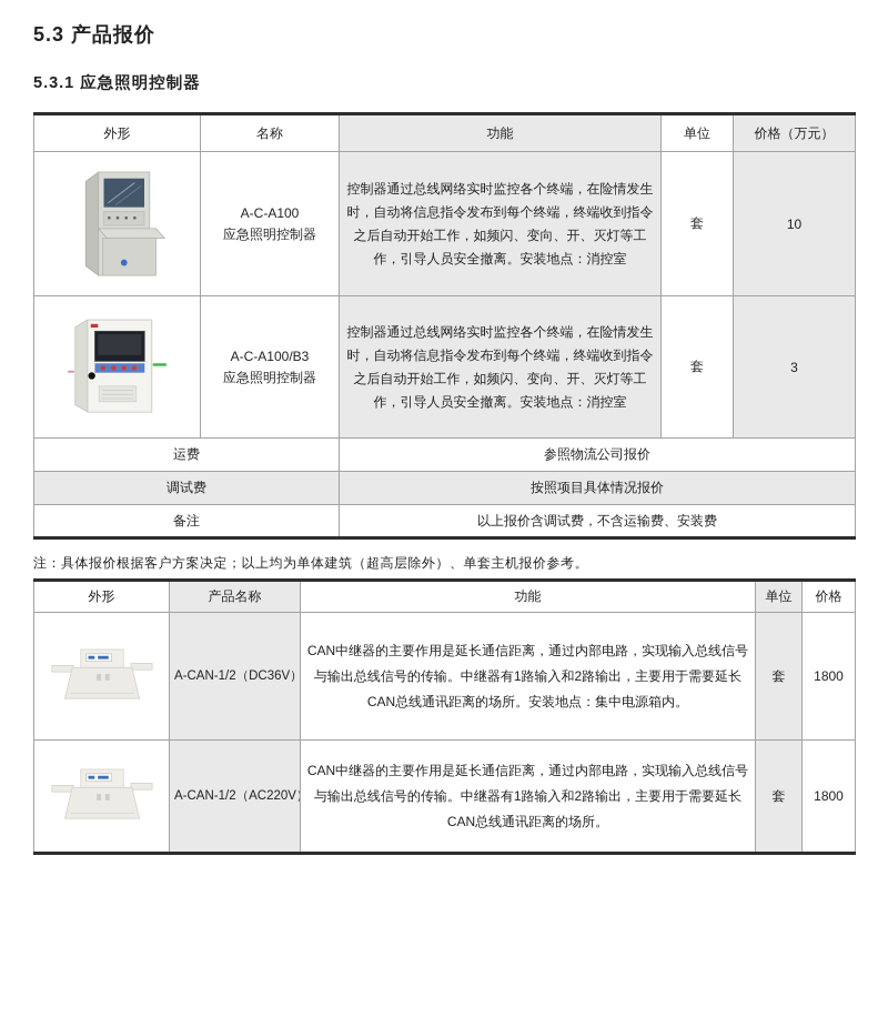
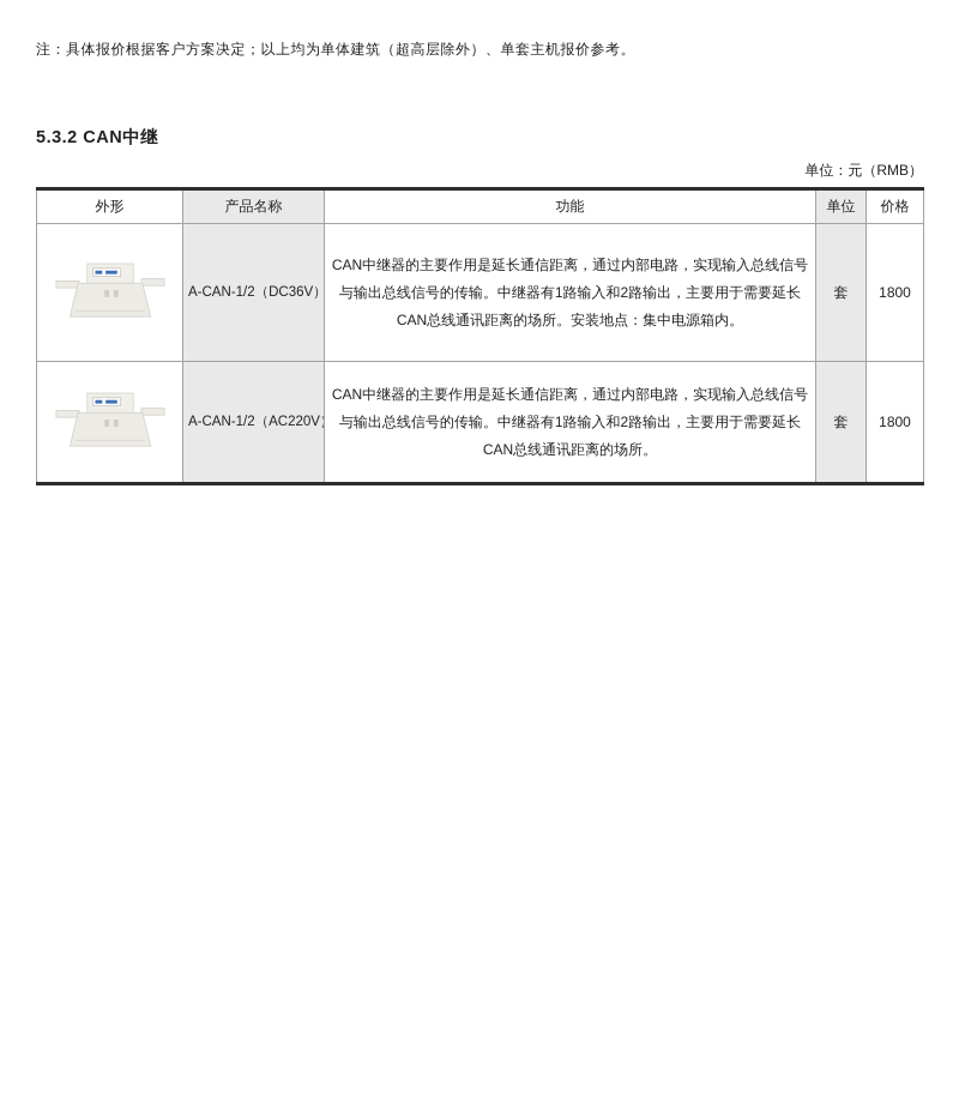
- 5.3 产品报价
- 5.3.1 应急照明控制器
- 外形	名称	功能	单位	价格（万元）
- 	A-C-A100 应急照明控制器	控制器通过总线网络实时监控各个终端，在险情发生时，自动将信息指令发布到每个终端，终端收到指令之后自动开始工作，如频闪、变向、开、灭灯等工作，引导人员安全撤离。安装地点：消控室	套	10
- 	A-C-A100/B3 应急照明控制器	控制器通过总线网络实时监控各个终端，在险情发生时，自动将信息指令发布到每个终端，终端收到指令之后自动开始工作，如频闪、变向、开、灭灯等工作，引导人员安全撤离。安装地点：消控室	套	3
- 运费	参照物流公司报价
- 调试费	按照项目具体情况报价
- 备注	以上报价含调试费，不含运输费、安装费
  注：具体报价根据客户方案决定；以上均为单体建筑（超高层除外）、单套主机报价参考。
+ 5.3.2 CAN中继
+ 单位：元（RMB）
  外形	产品名称	功能	单位	价格
  	A-CAN-1/2（DC36V）	CAN中继器的主要作用是延长通信距离，通过内部电路，实现输入总线信号与输出总线信号的传输。中继器有1路输入和2路输出，主要用于需要延长CAN总线通讯距离的场所。安装地点：集中电源箱内。	套	1800
  	A-CAN-1/2（AC220V	CAN中继器的主要作用是延长通信距离，通过内部电路，实现输入总线信号与输出总线信号的传输。中继器有1路输入和2路输出，主要用于需要延长CAN总线通讯距离的场所。	套	1800
